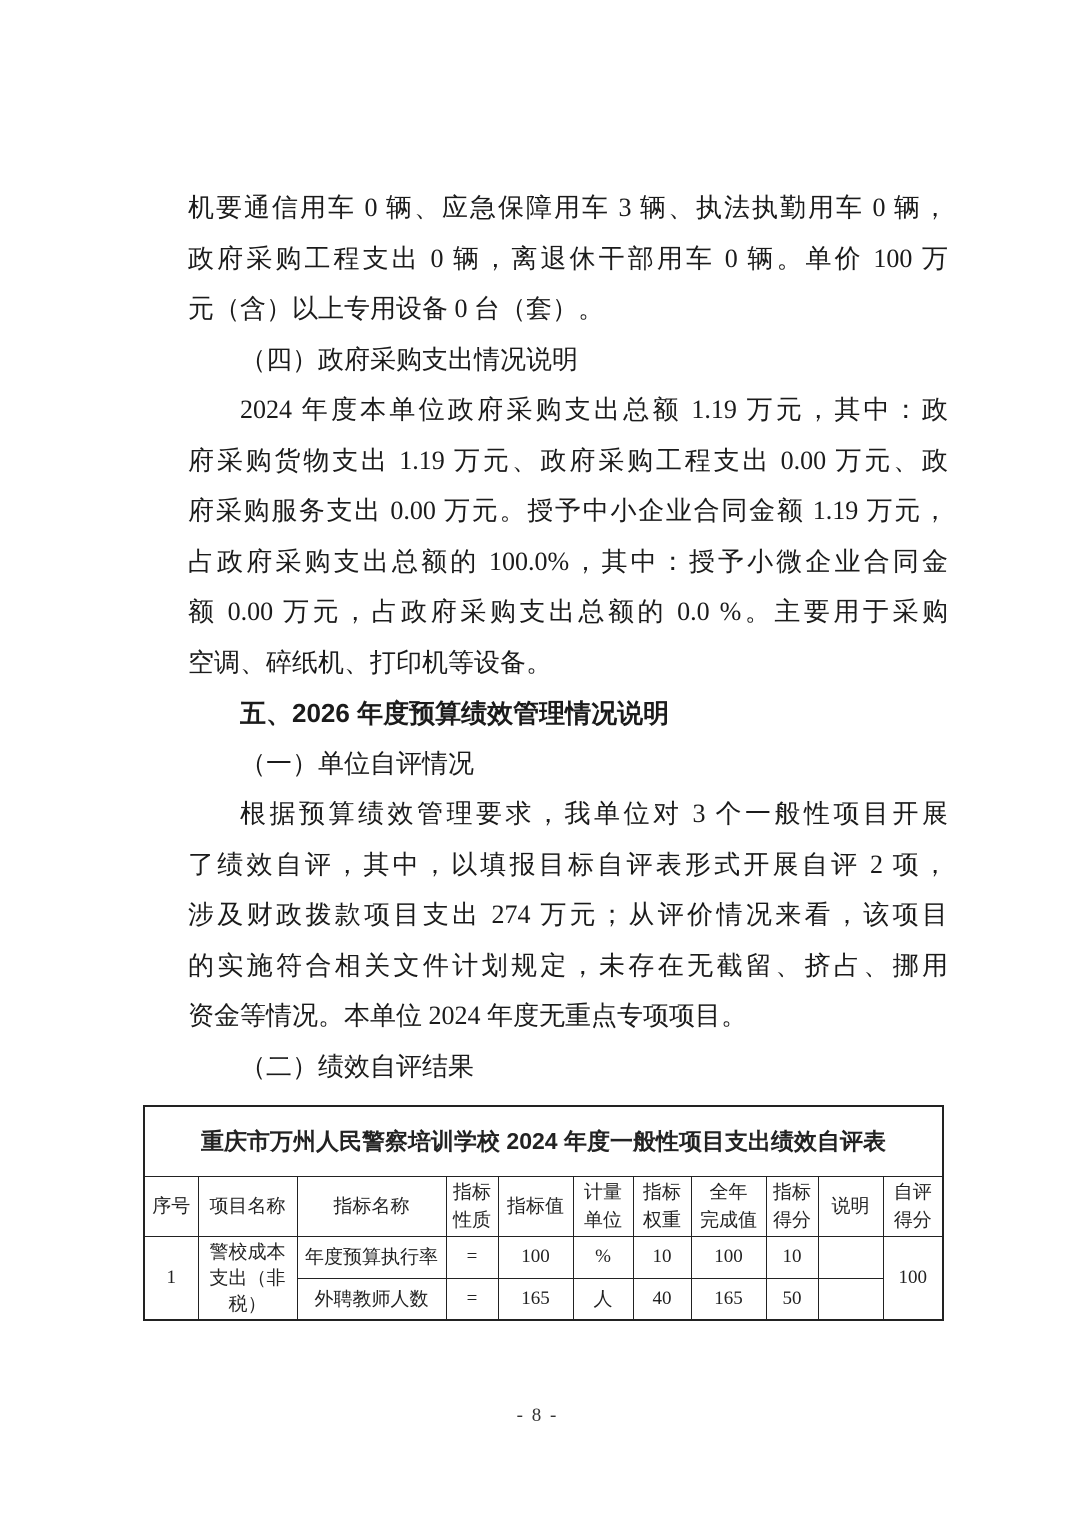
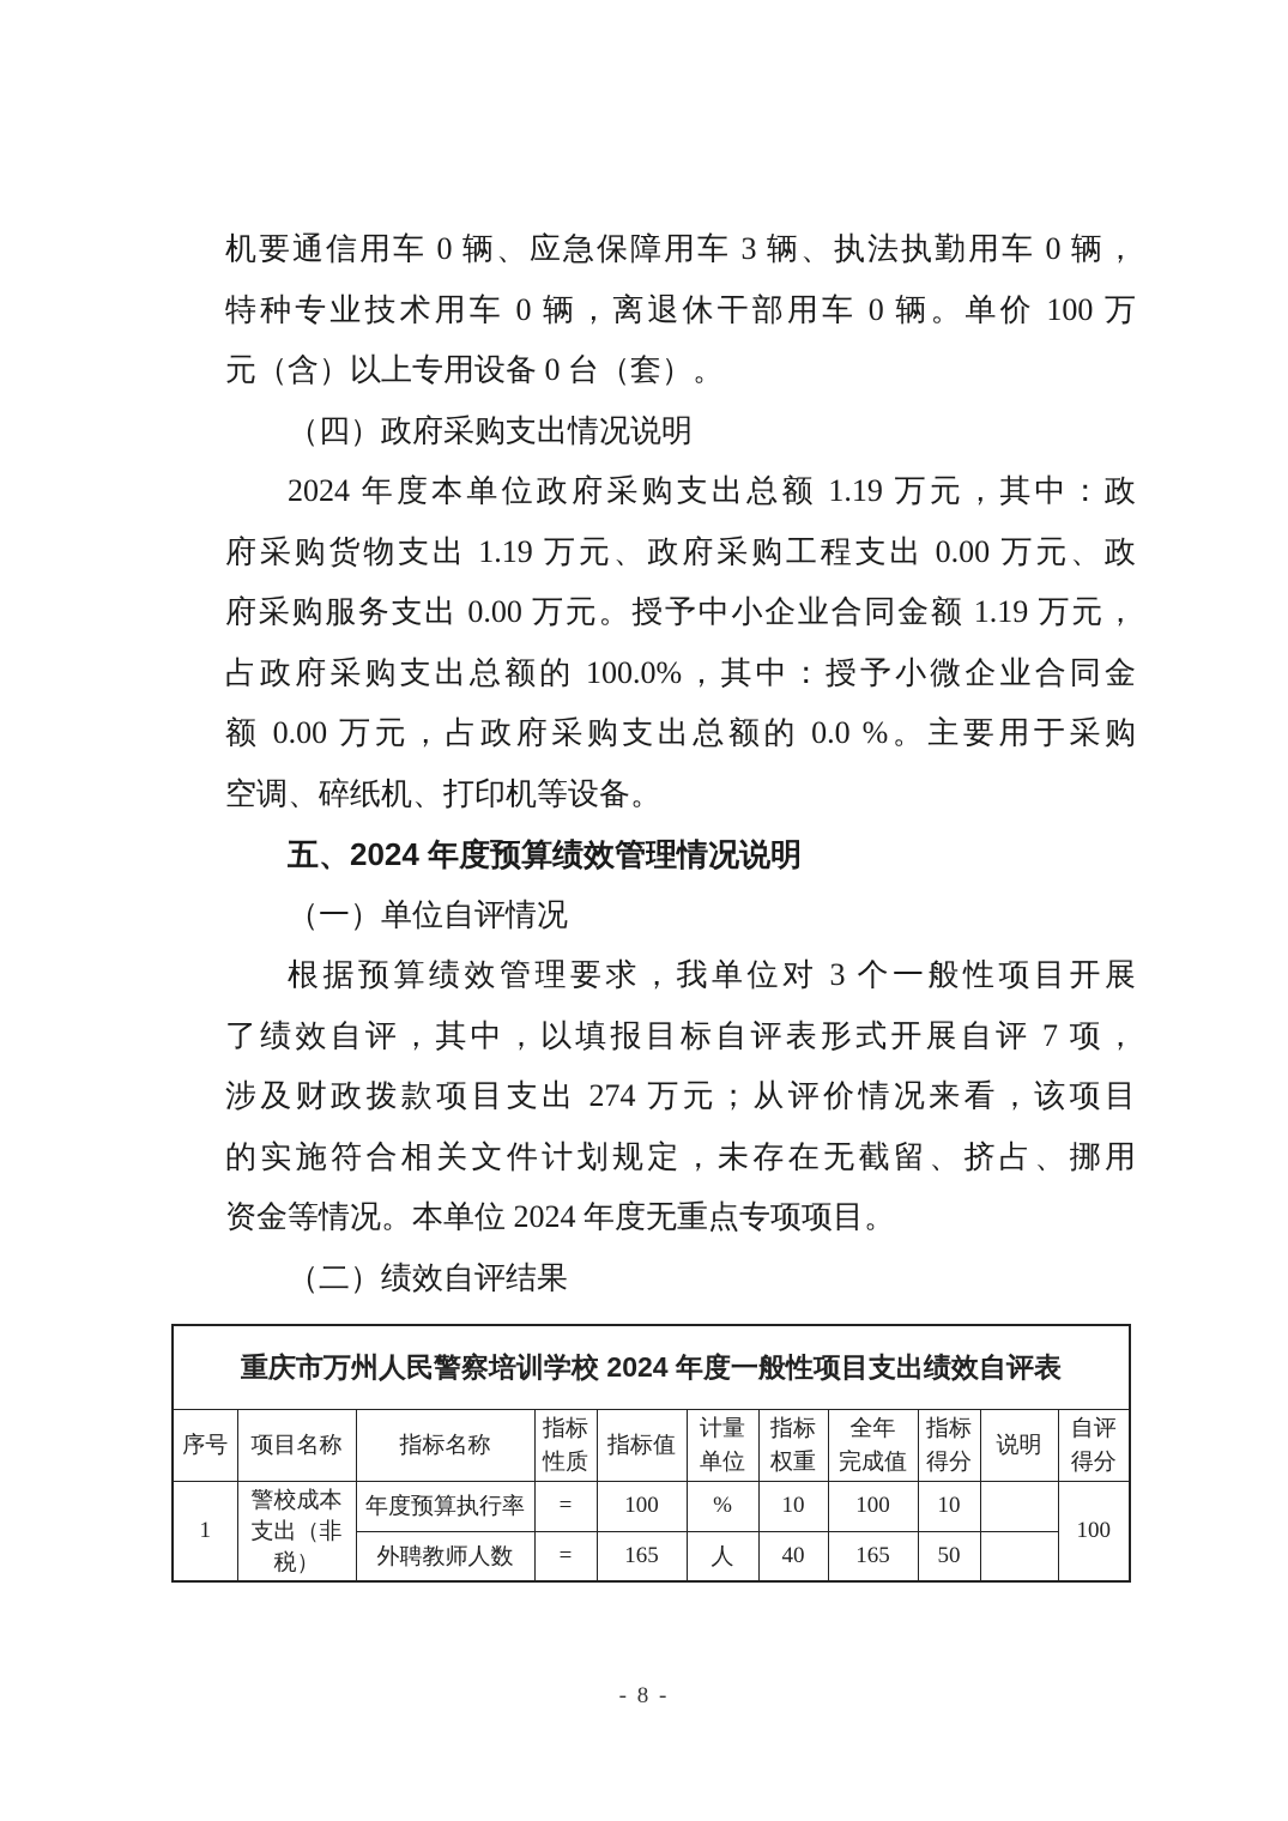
  机要通信用车 0 辆、应急保障用车 3 辆、执法执勤用车 0 辆，
- 政府采购工程支出 0 辆，离退休干部用车 0 辆。单价 100 万
+ 特种专业技术用车 0 辆，离退休干部用车 0 辆。单价 100 万
  元（含）以上专用设备 0 台（套）。
  （四）政府采购支出情况说明
  2024 年度本单位政府采购支出总额 1.19 万元，其中：政
  府采购货物支出 1.19 万元、政府采购工程支出 0.00 万元、政
  府采购服务支出 0.00 万元。授予中小企业合同金额 1.19 万元，
  占政府采购支出总额的 100.0%，其中：授予小微企业合同金
  额 0.00 万元，占政府采购支出总额的 0.0 %。主要用于采购
  空调、碎纸机、打印机等设备。
- 五、2026 年度预算绩效管理情况说明
+ 五、2024 年度预算绩效管理情况说明
  （一）单位自评情况
  根据预算绩效管理要求，我单位对 3 个一般性项目开展
- 了绩效自评，其中，以填报目标自评表形式开展自评 2 项，
+ 了绩效自评，其中，以填报目标自评表形式开展自评 7 项，
  涉及财政拨款项目支出 274 万元；从评价情况来看，该项目
  的实施符合相关文件计划规定，未存在无截留、挤占、挪用
  资金等情况。本单位 2024 年度无重点专项项目。
  （二）绩效自评结果
  重庆市万州人民警察培训学校 2024 年度一般性项目支出绩效自评表
  序号	项目名称	指标名称	指标 性质	指标值	计量 单位	指标 权重	全年 完成值	指标 得分	说明	自评 得分
  1	警校成本支出（非税）	年度预算执行率	=	100	%	10	100	10		100
  外聘教师人数	=	165	人	40	165	50
  - 8 -
